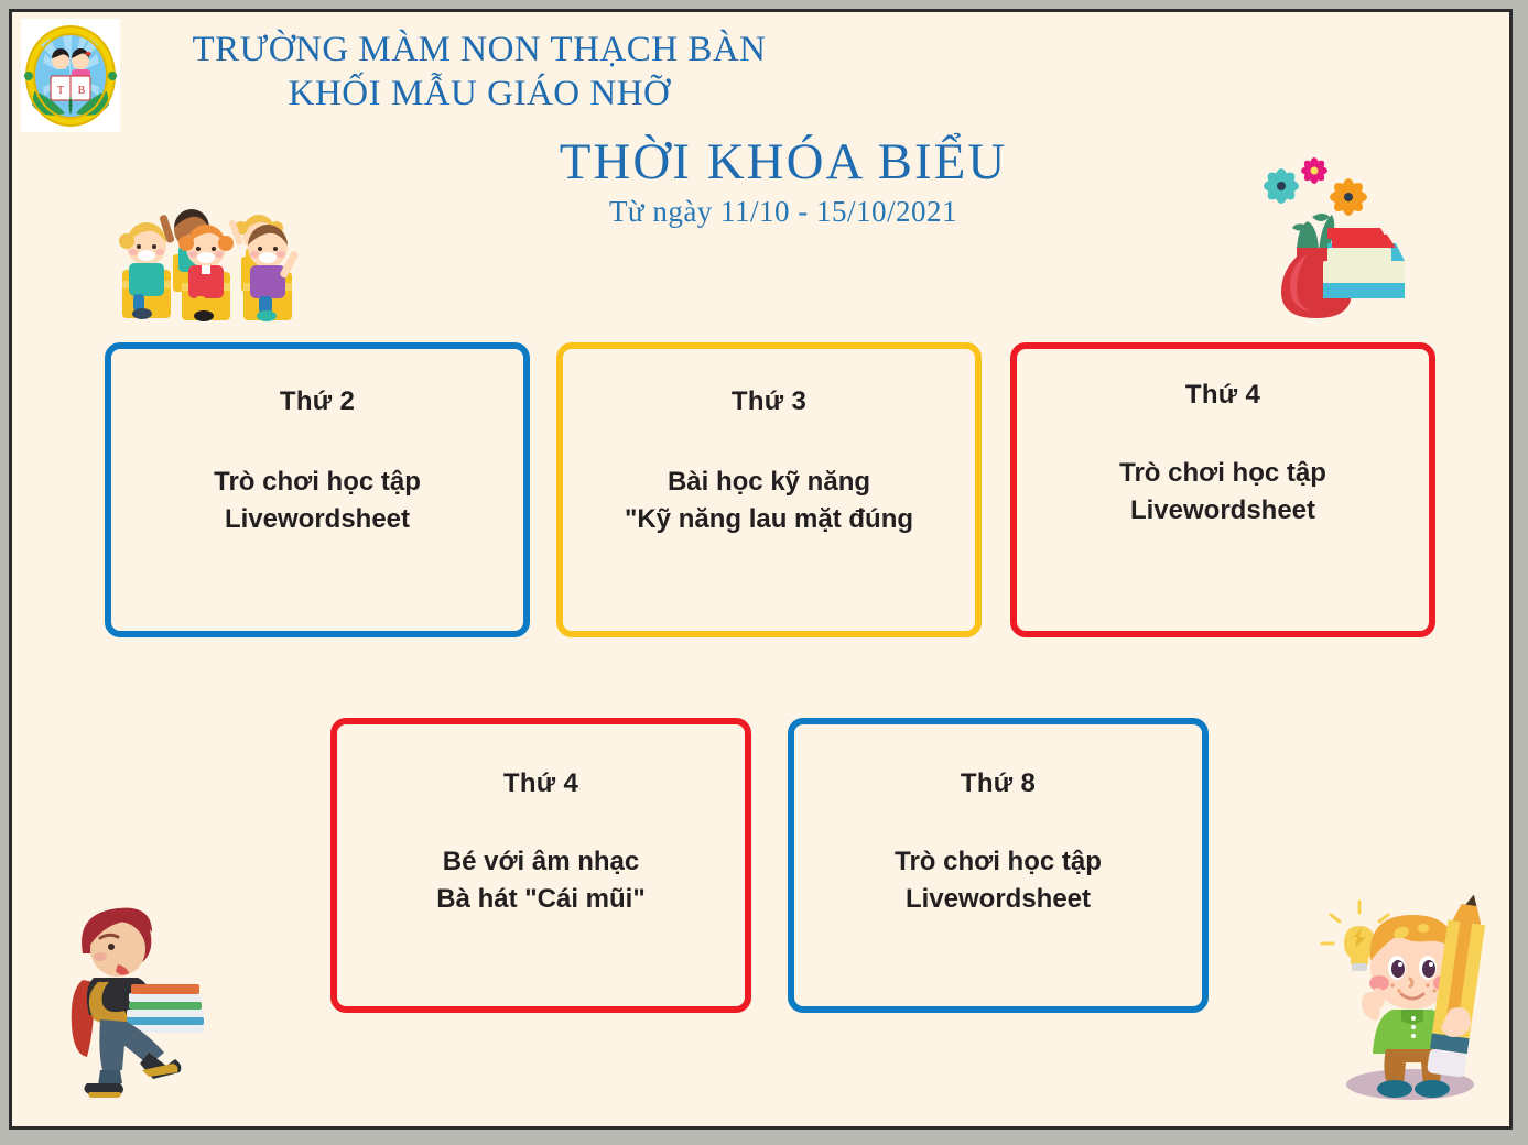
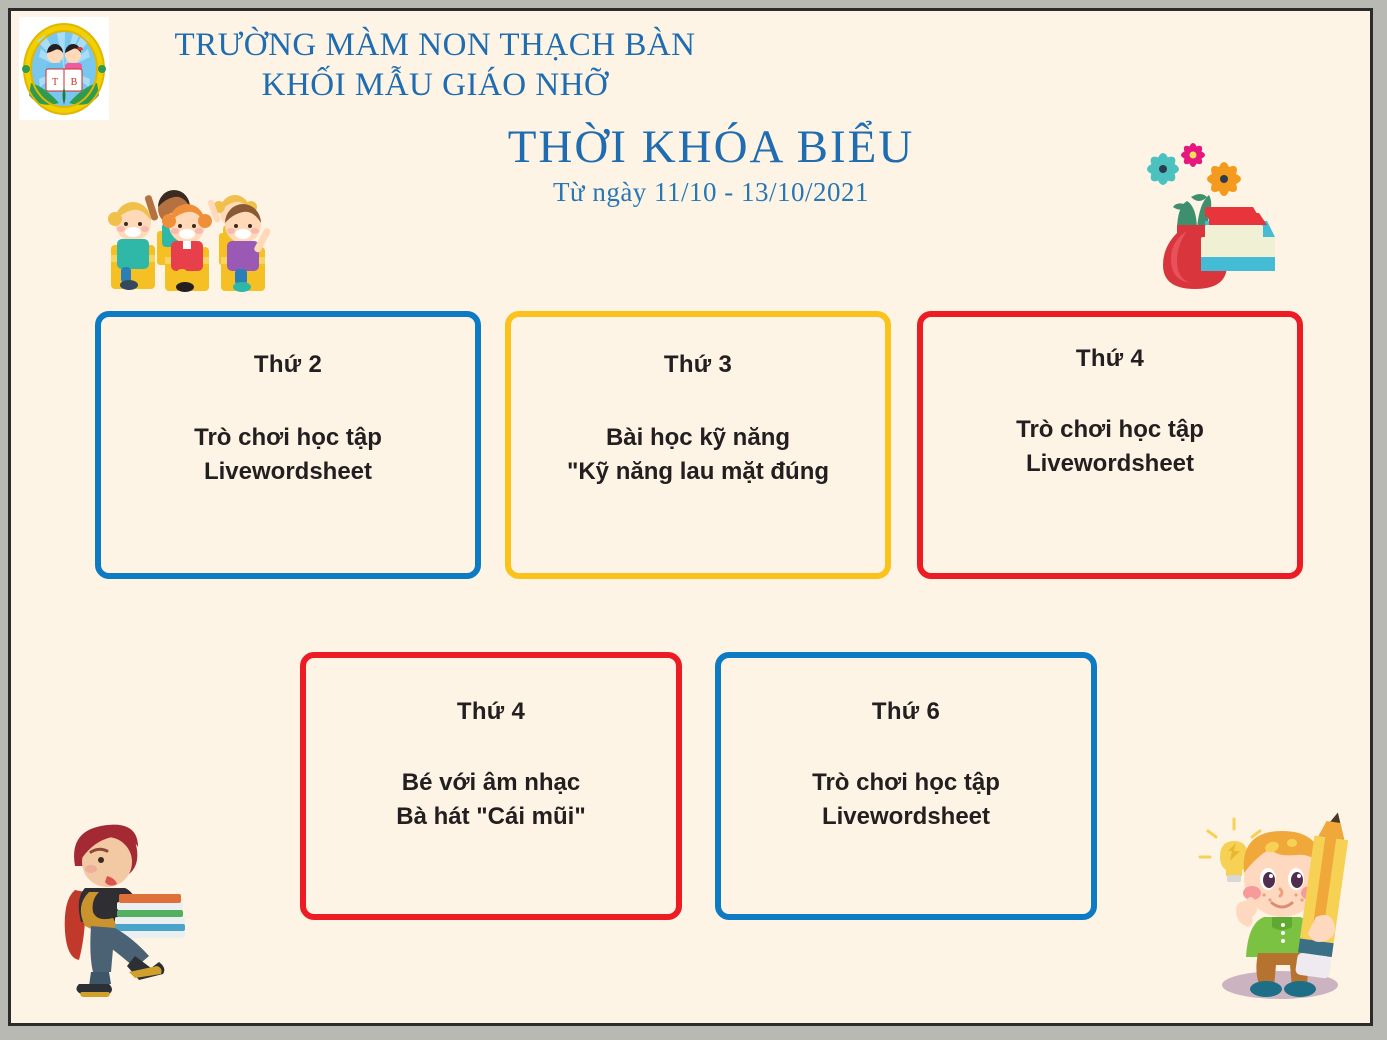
  T
  B
  TRƯỜNG MÀM NON THẠCH BÀN
  KHỐI MẪU GIÁO NHỠ
  THỜI KHÓA BIỂU
- Từ ngày 11/10 - 15/10/2021
+ Từ ngày 11/10 - 13/10/2021
  Thứ 2
  Trò chơi học tập
  Livewordsheet
  Thứ 3
  Bài học kỹ năng
  "Kỹ năng lau mặt đúng
  Thứ 4
  Trò chơi học tập
  Livewordsheet
  Thứ 4
  Bé với âm nhạc
  Bà hát "Cái mũi"
- Thứ 8
+ Thứ 6
  Trò chơi học tập
  Livewordsheet
